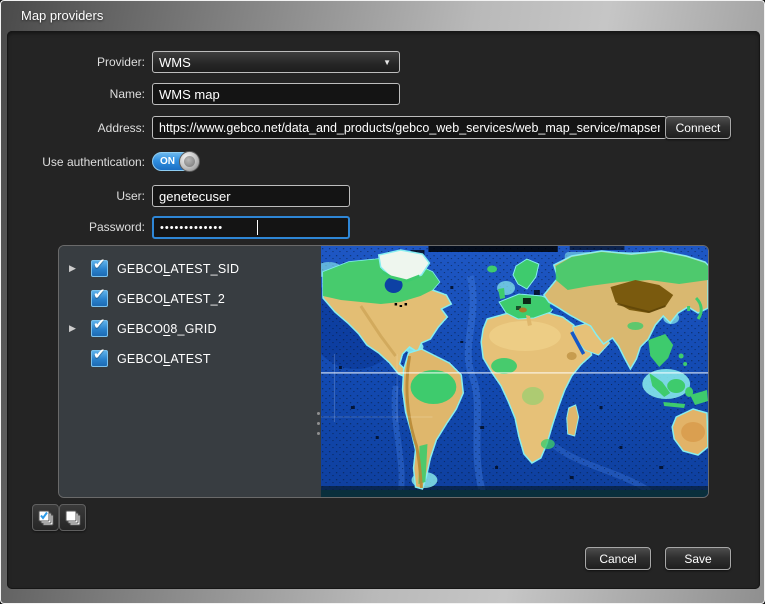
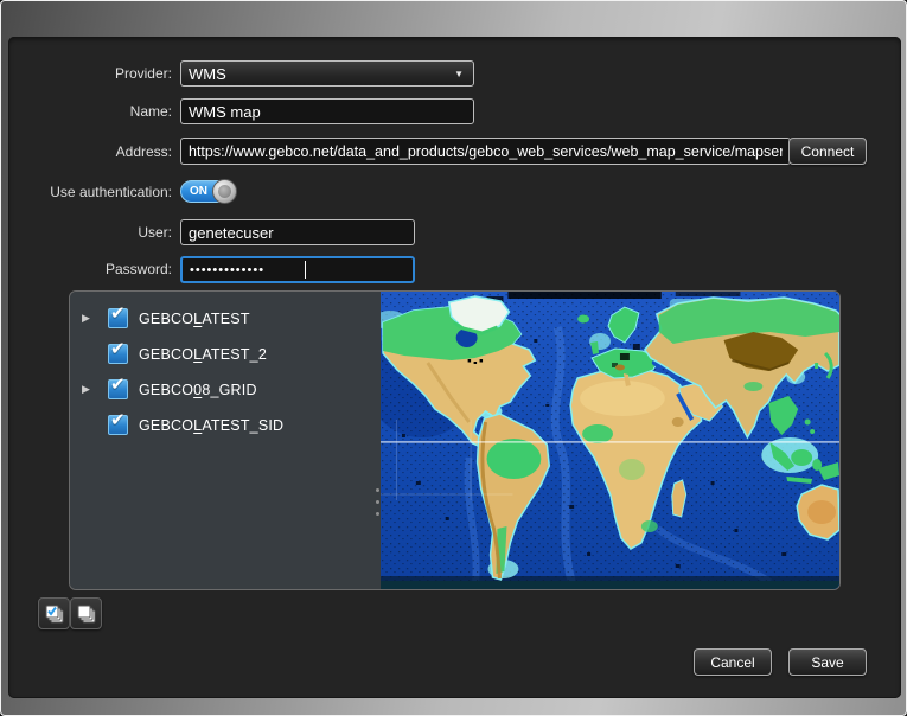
- Map providers
  Provider:
  WMS
  ▼
  Name:
  WMS map
  Address:
  https://www.gebco.net/data_and_products/gebco_web_services/web_map_service/mapser
  Connect
  Use authentication:
  ON
  User:
  genetecuser
  Password:
  •••••••••••••
  ▶
  ✔
- GEBCOLATEST_SID
+ GEBCOLATEST
  ✔
  GEBCOLATEST_2
  ▶
  ✔
  GEBCO08_GRID
  ✔
- GEBCOLATEST
+ GEBCOLATEST_SID
  Cancel
  Save
